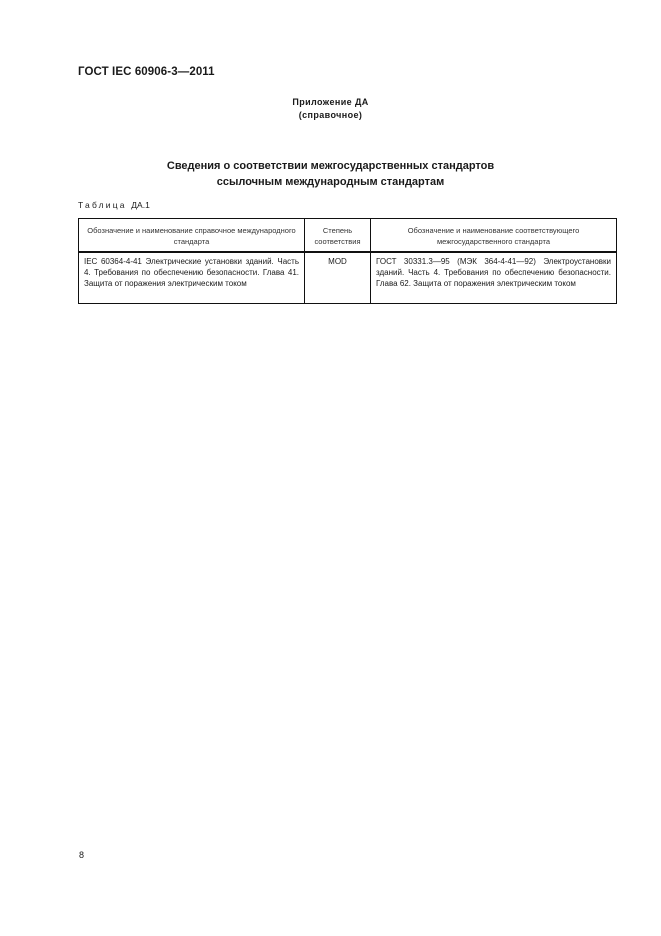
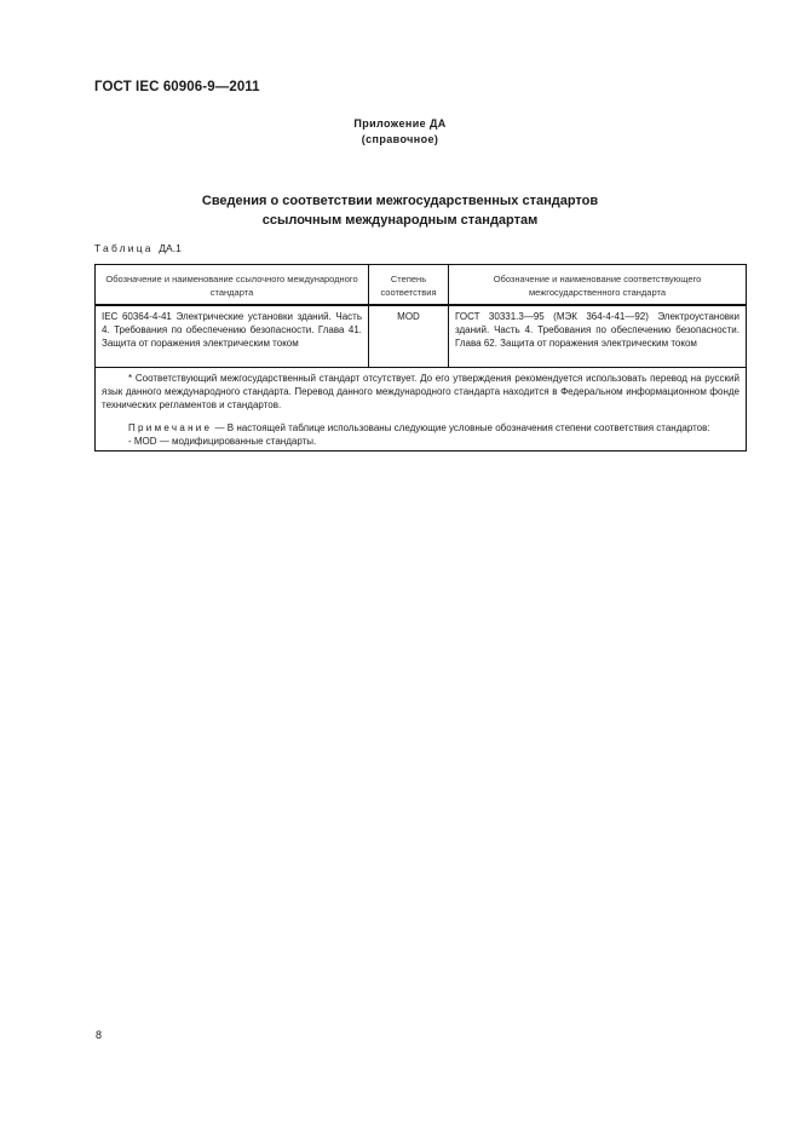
- ГОСТ IEC 60906-3—2011
+ ГОСТ IEC 60906-9—2011
  Приложение ДА
  (справочное)
  Сведения о соответствии межгосударственных стандартов
  ссылочным международным стандартам
  Таблица ДА.1
- Обозначение и наименование справочное международного стандарта	Степень соответствия	Обозначение и наименование соответствующего межгосударственного стандарта
+ Обозначение и наименование ссылочного международного стандарта	Степень соответствия	Обозначение и наименование соответствующего межгосударственного стандарта
  IEC 60364-4-41 Электрические установки зданий. Часть 4. Требования по обеспечению безопасности. Глава 41. Защита от поражения электрическим током	MOD	ГОСТ 30331.3—95 (МЭК 364-4-41—92) Электроустановки зданий. Часть 4. Требования по обеспечению безопасности. Глава 62. Защита от поражения электрическим током
+ * Соответствующий межгосударственный стандарт отсутствует. До его утверждения рекомендуется использовать перевод на русский язык данного международного стандарта. Перевод данного международного стандарта находится в Федеральном информационном фонде технических регламентов и стандартов. Примечание — В настоящей таблице использованы следующие условные обозначения степени соответствия стандартов: - MOD — модифицированные стандарты.
  8
